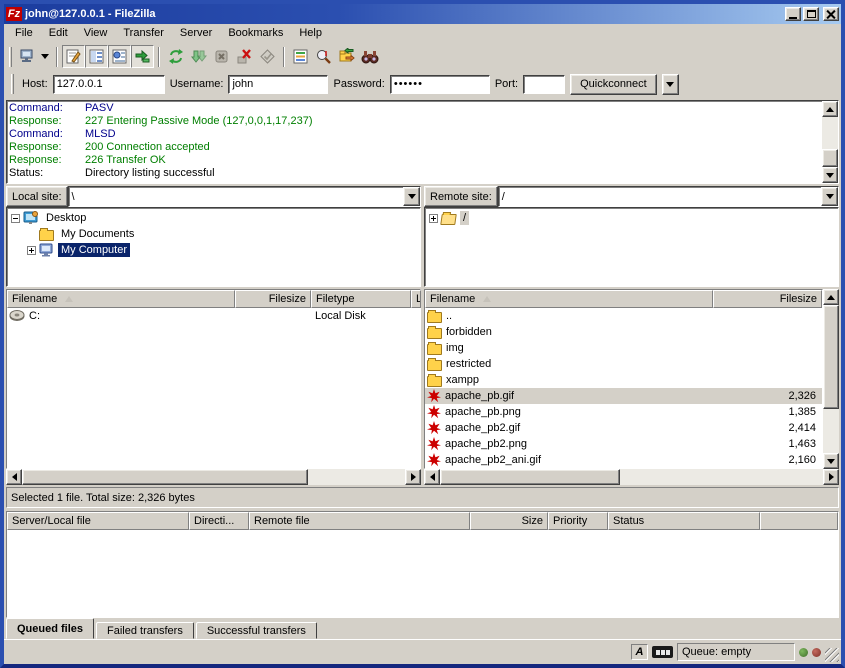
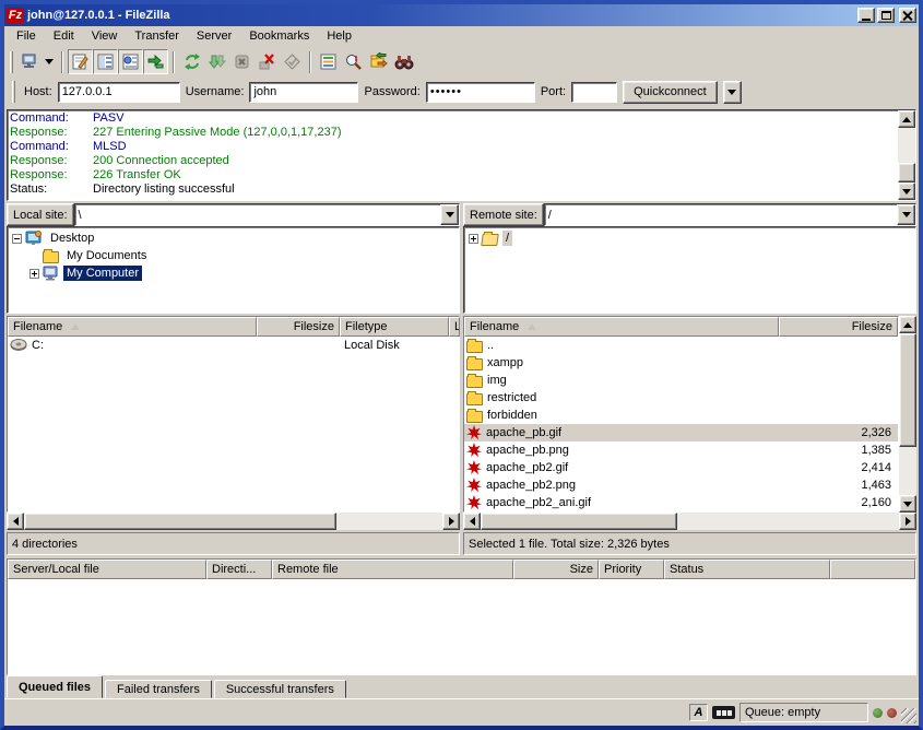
  Fz
  john@127.0.0.1 - FileZilla
  File
  Edit
  View
  Transfer
  Server
  Bookmarks
  Help
  Host:
  127.0.0.1
  Username:
  john
  Password:
  ••••••
  Port:
  Quickconnect
  Command:
  PASV
  Response:
  227 Entering Passive Mode (127,0,0,1,17,237)
  Command:
  MLSD
  Response:
  200 Connection accepted
  Response:
  226 Transfer OK
  Status:
  Directory listing successful
  Local site:
  \
  Desktop
  My Documents
  My Computer
  Remote site:
  /
  /
  Filename
  Filesize
  Filetype
  L
  C:
  Local Disk
  Filename
  Filesize
  ..
- forbidden
+ xampp
  img
  restricted
- xampp
+ forbidden
  apache_pb.gif
  2,326
  apache_pb.png
  1,385
  apache_pb2.gif
  2,414
  apache_pb2.png
  1,463
  apache_pb2_ani.gif
  2,160
+ 4 directories
  Selected 1 file. Total size: 2,326 bytes
  Server/Local file
  Directi...
  Remote file
  Size
  Priority
  Status
  Queued files
  Failed transfers
  Successful transfers
  A
  Queue: empty
